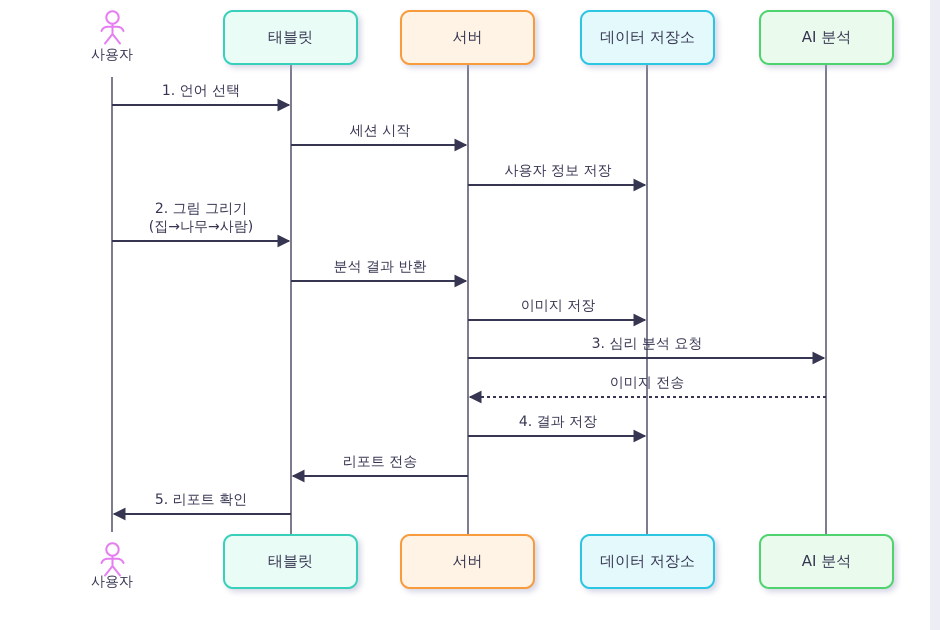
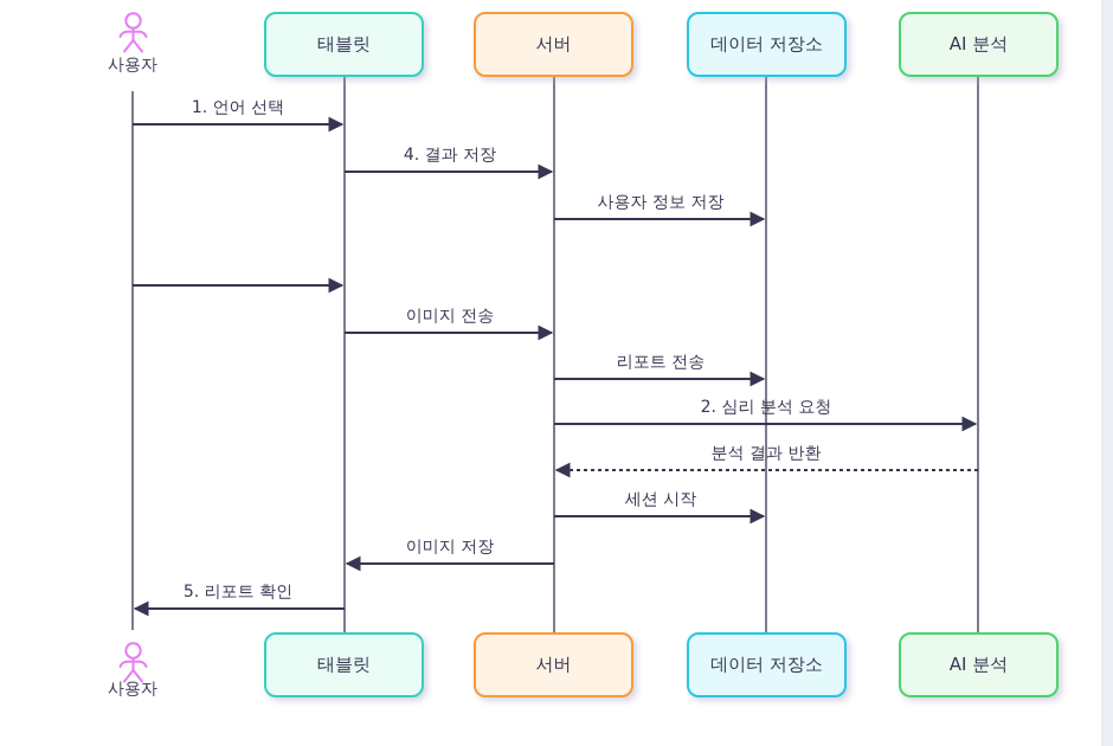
  사용자
  사용자
  태블릿
  서버
  데이터 저장소
  AI 분석
  태블릿
  서버
  데이터 저장소
  AI 분석
  1. 언어 선택
- 세션 시작
+ 4. 결과 저장
  사용자 정보 저장
- 2. 그림 그리기
- (집→나무→사람)
- 분석 결과 반환
+ 이미지 전송
- 이미지 저장
+ 리포트 전송
- 3. 심리 분석 요청
+ 2. 심리 분석 요청
- 이미지 전송
+ 분석 결과 반환
- 4. 결과 저장
+ 세션 시작
- 리포트 전송
+ 이미지 저장
  5. 리포트 확인
